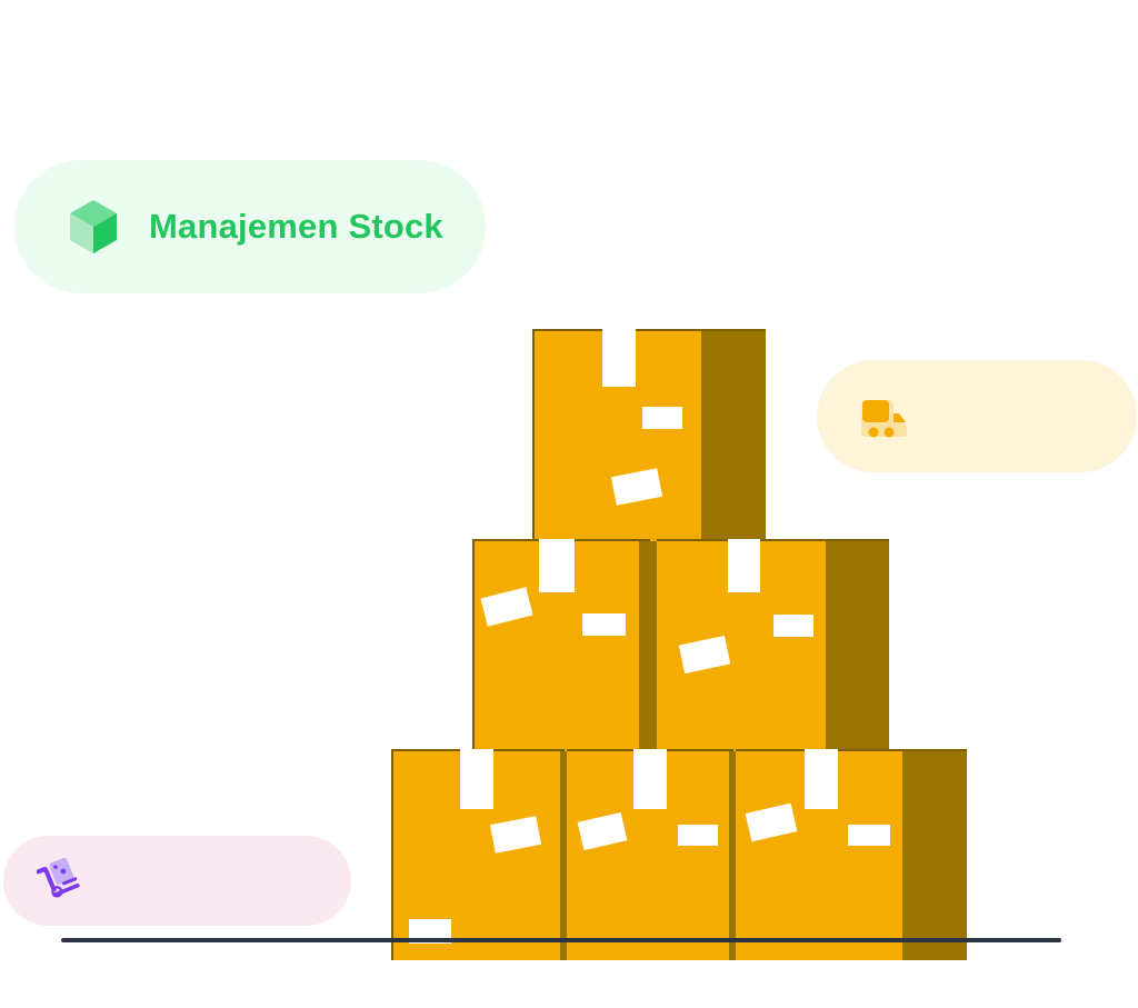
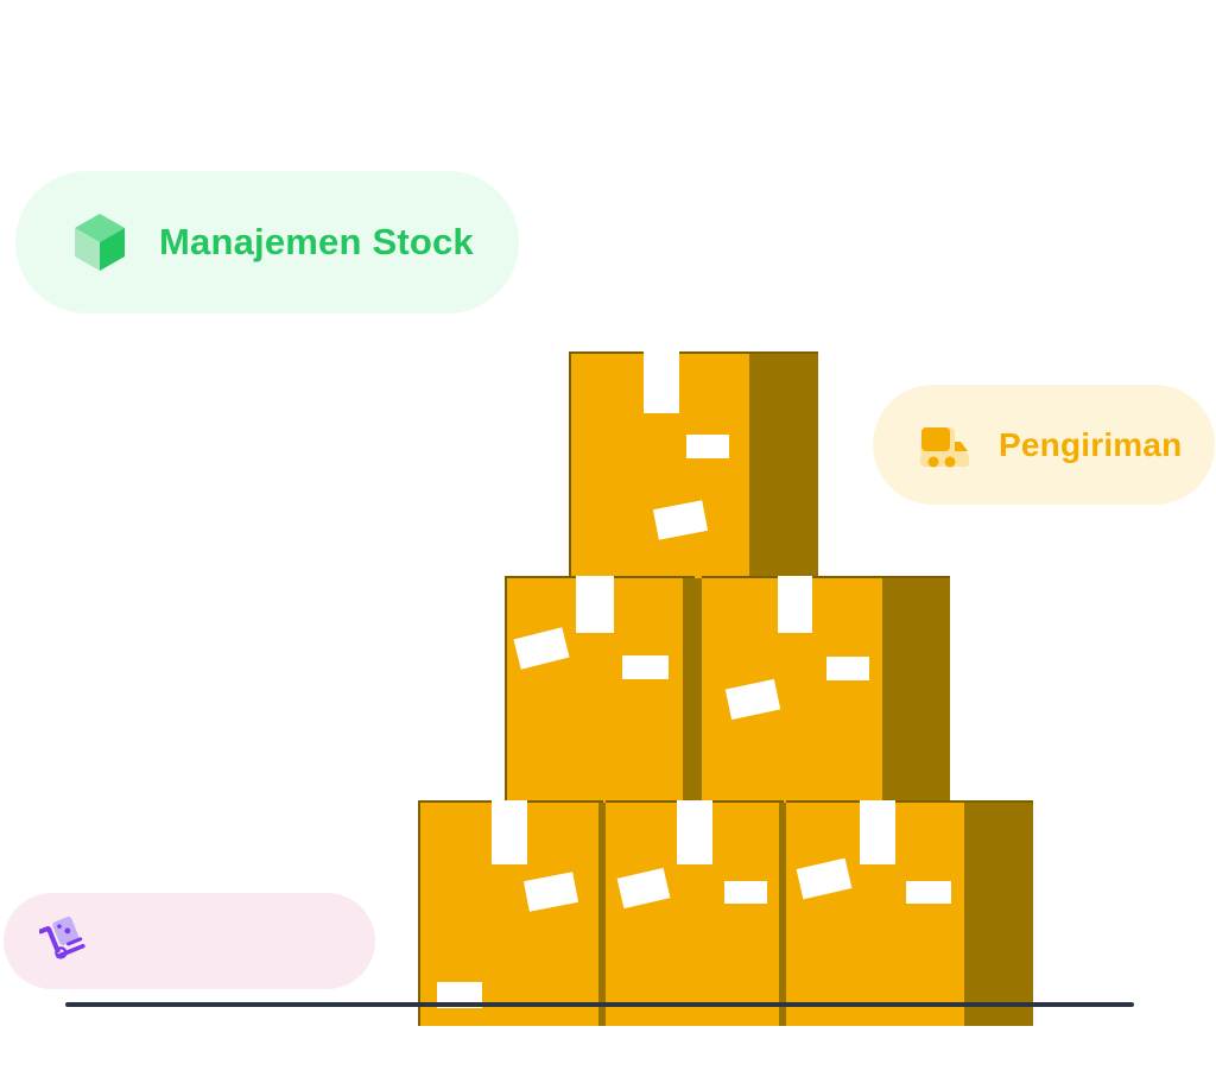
  Manajemen Stock
+ Pengiriman
